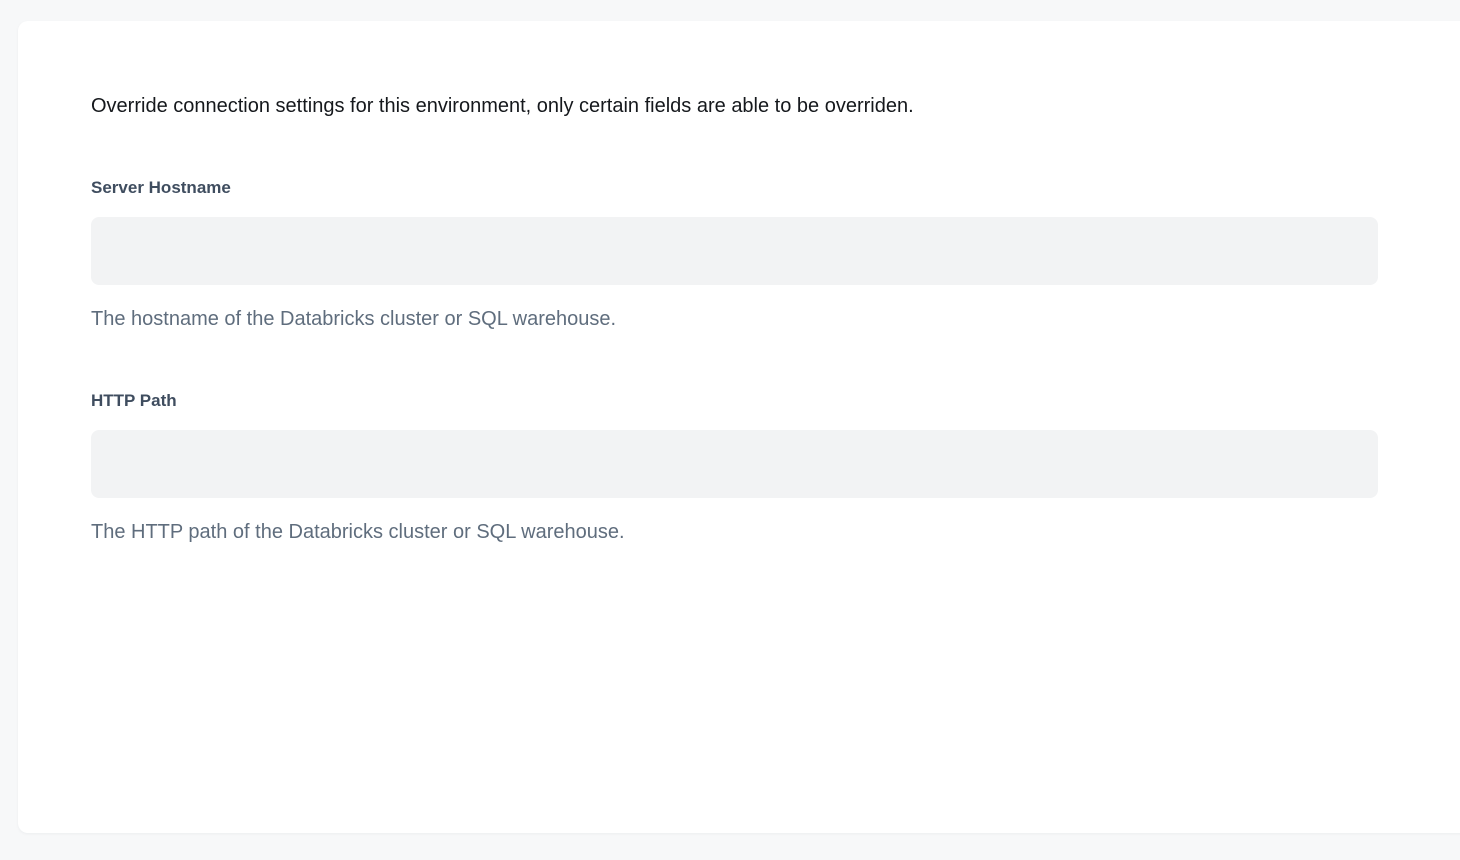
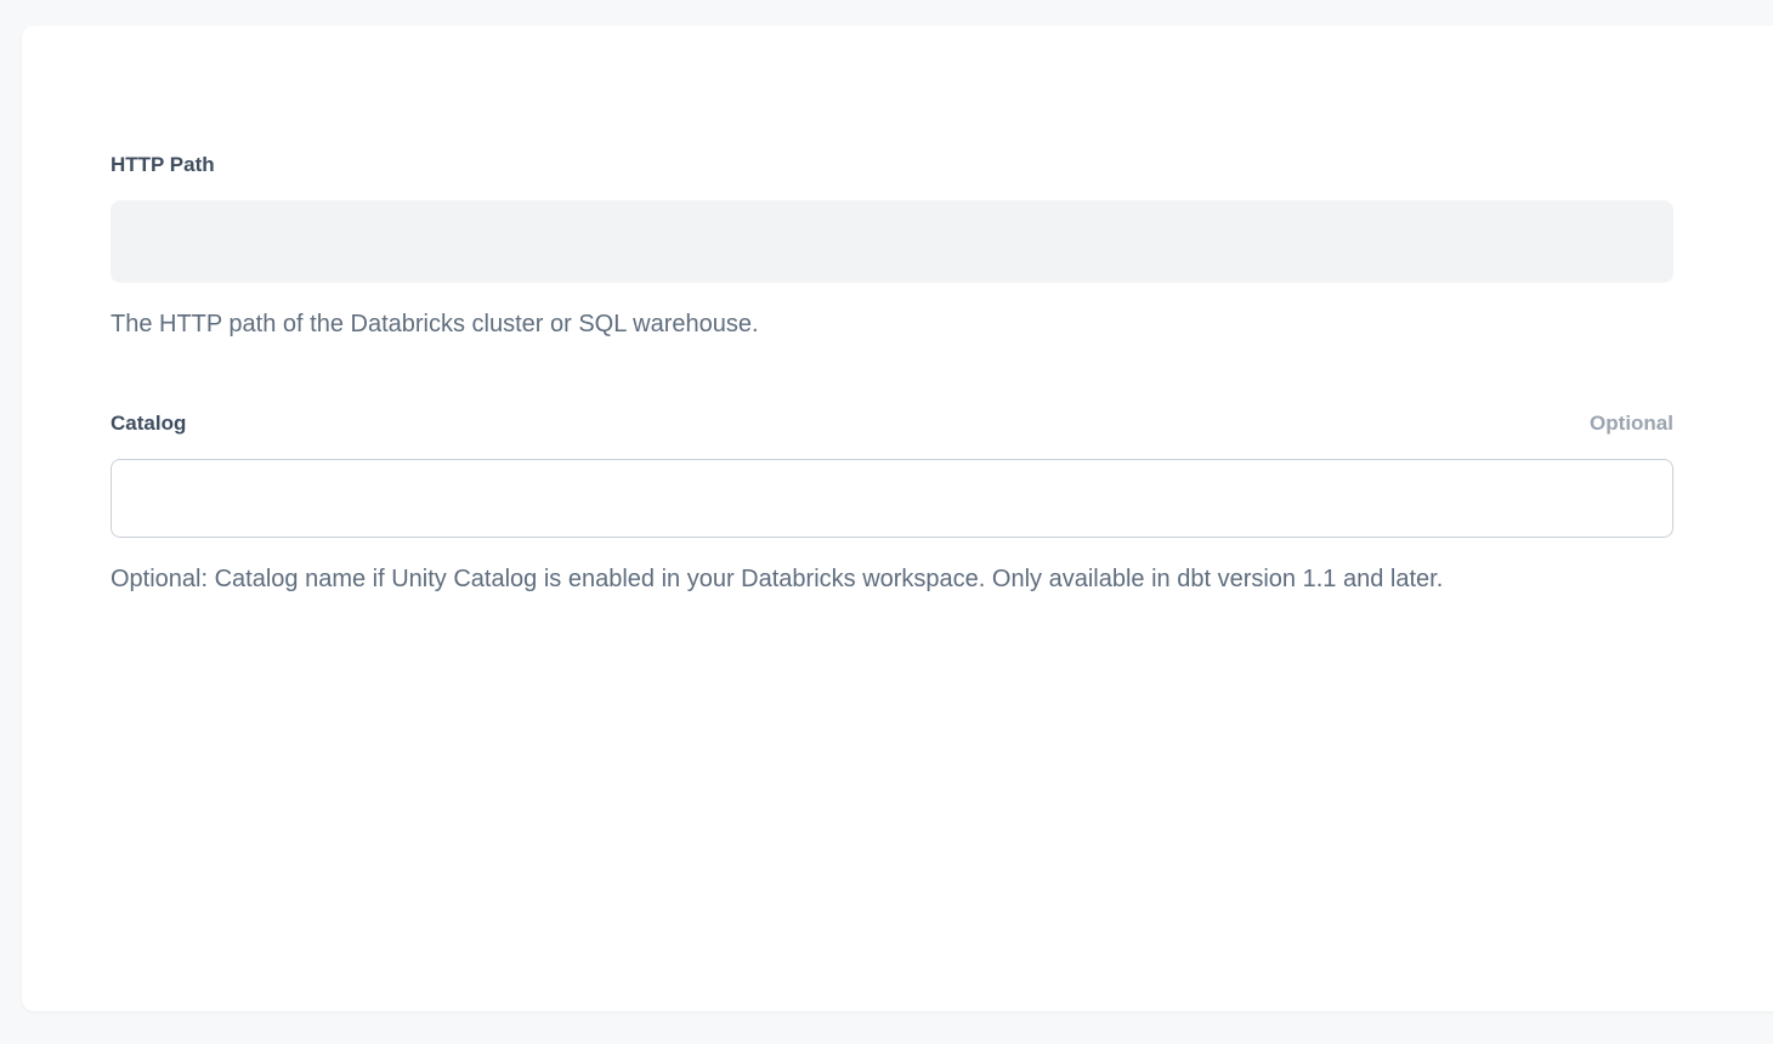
- Override connection settings for this environment, only certain fields are able to be overriden.
- Server Hostname
- The hostname of the Databricks cluster or SQL warehouse.
  HTTP Path
  The HTTP path of the Databricks cluster or SQL warehouse.
+ Catalog
+ Optional
+ Optional: Catalog name if Unity Catalog is enabled in your Databricks workspace. Only available in dbt version 1.1 and later.
